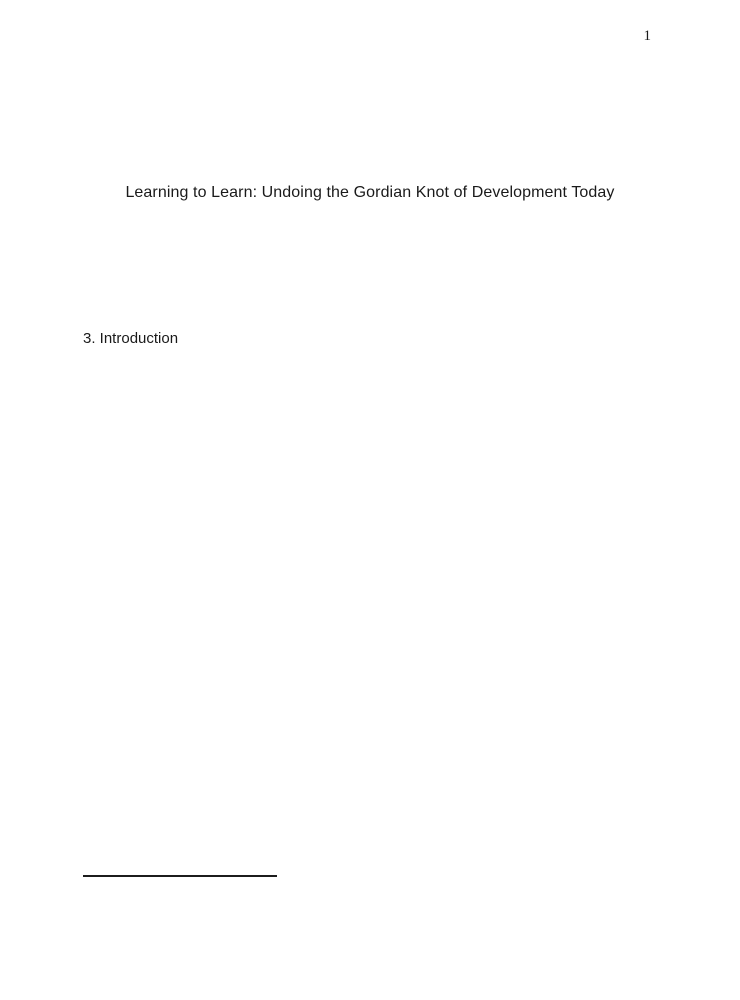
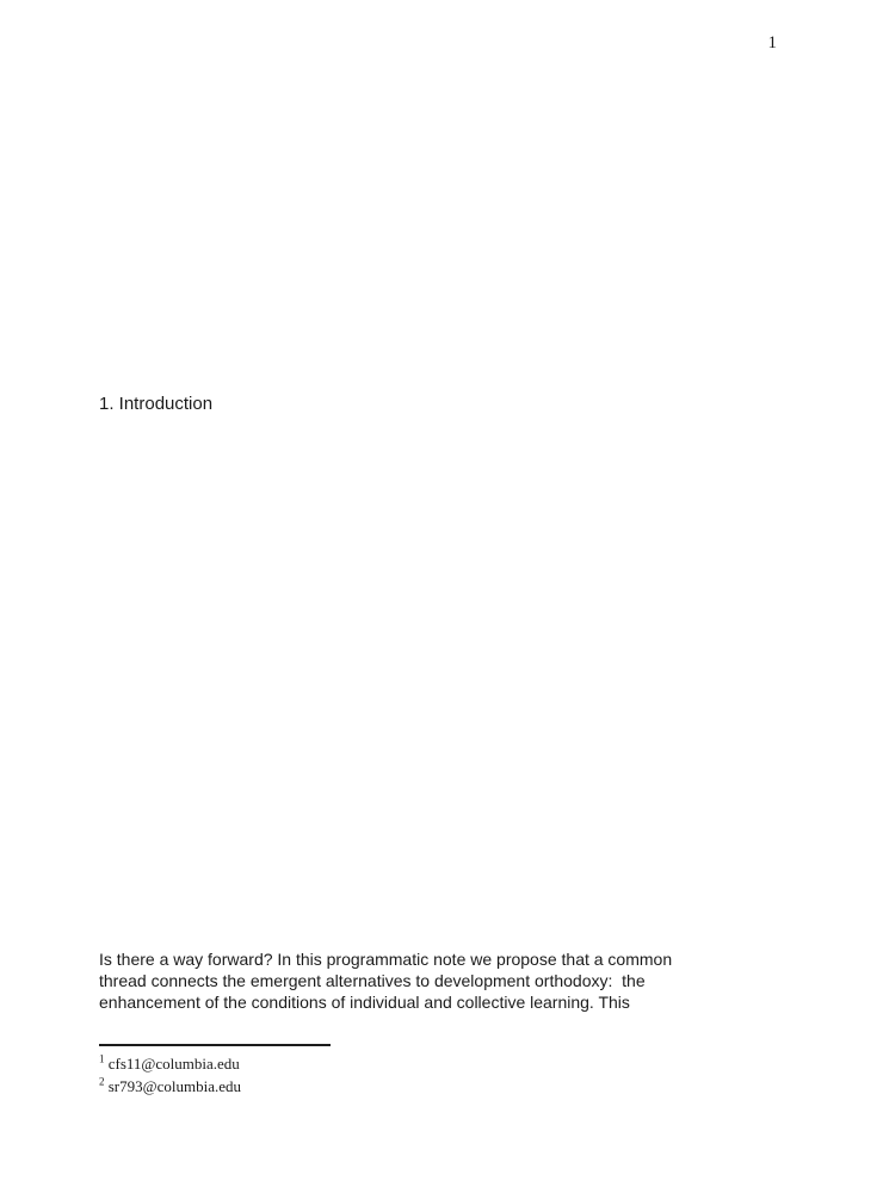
  1
- Learning to Learn: Undoing the Gordian Knot of Development Today
- 3. Introduction
+ 1. Introduction
+ Is there a way forward? In this programmatic note we propose that a common
+ thread connects the emergent alternatives to development orthodoxy: the
+ enhancement of the conditions of individual and collective learning. This
+ 1 cfs11@columbia.edu
+ 2 sr793@columbia.edu
